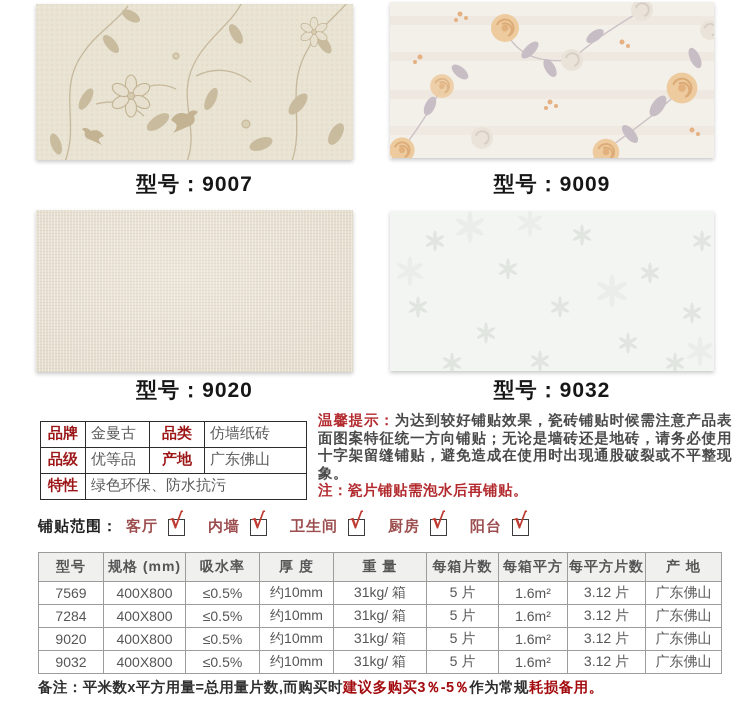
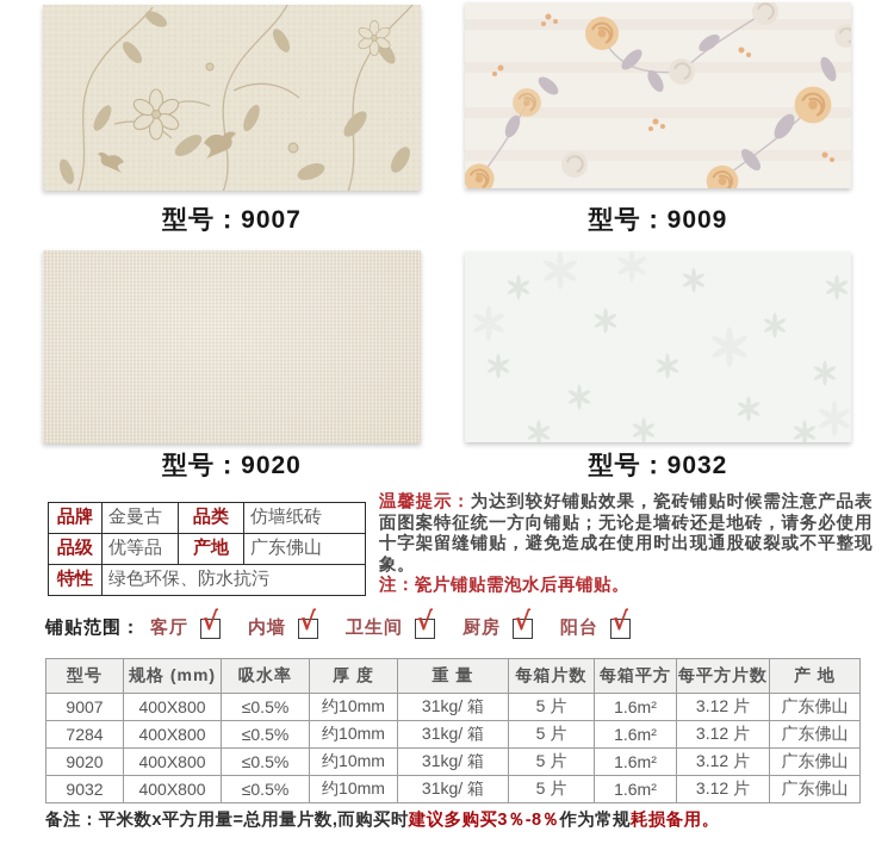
  型号：9007
  型号：9009
  型号：9020
  型号：9032
  品牌	金曼古	品类	仿墙纸砖
  品级	优等品	产地	广东佛山
  特性	绿色环保、防水抗污
  温馨提示：为达到较好铺贴效果，瓷砖铺贴时候需注意产品表面图案特征统一方向铺贴；无论是墙砖还是地砖，请务必使用十字架留缝铺贴，避免造成在使用时出现通股破裂或不平整现象。
  注：瓷片铺贴需泡水后再铺贴。
  铺贴范围：
  客厅
  √
  内墙
  √
  卫生间
  √
  厨房
  √
  阳台
  √
  型号	规格 (mm)	吸水率	厚 度	重 量	每箱片数	每箱平方	每平方片数	产 地
- 7569	400X800	≤0.5%	约10mm	31kg/ 箱	5 片	1.6m²	3.12 片	广东佛山
+ 9007	400X800	≤0.5%	约10mm	31kg/ 箱	5 片	1.6m²	3.12 片	广东佛山
  7284	400X800	≤0.5%	约10mm	31kg/ 箱	5 片	1.6m²	3.12 片	广东佛山
  9020	400X800	≤0.5%	约10mm	31kg/ 箱	5 片	1.6m²	3.12 片	广东佛山
  9032	400X800	≤0.5%	约10mm	31kg/ 箱	5 片	1.6m²	3.12 片	广东佛山
- 备注：平米数x平方用量=总用量片数,而购买时建议多购买3％-5％作为常规耗损备用。
+ 备注：平米数x平方用量=总用量片数,而购买时建议多购买3％-8％作为常规耗损备用。
